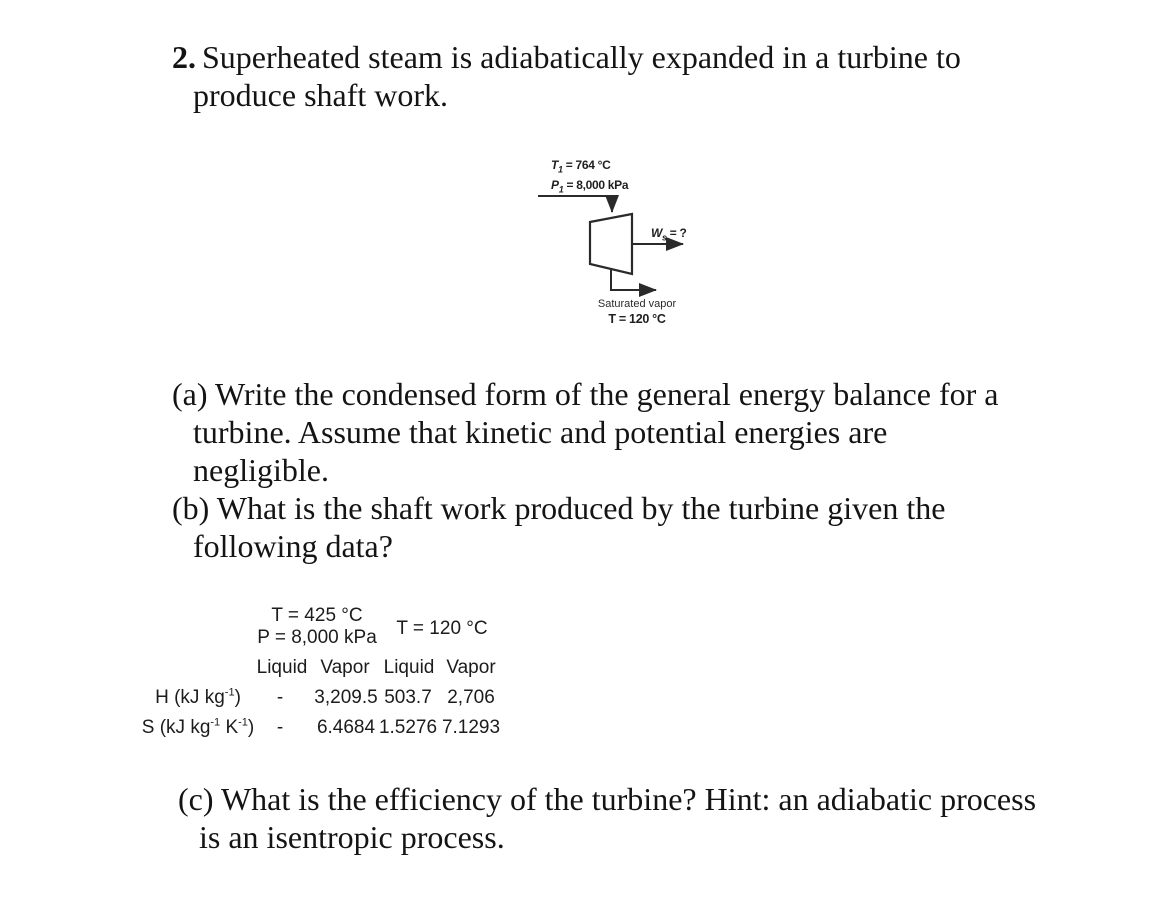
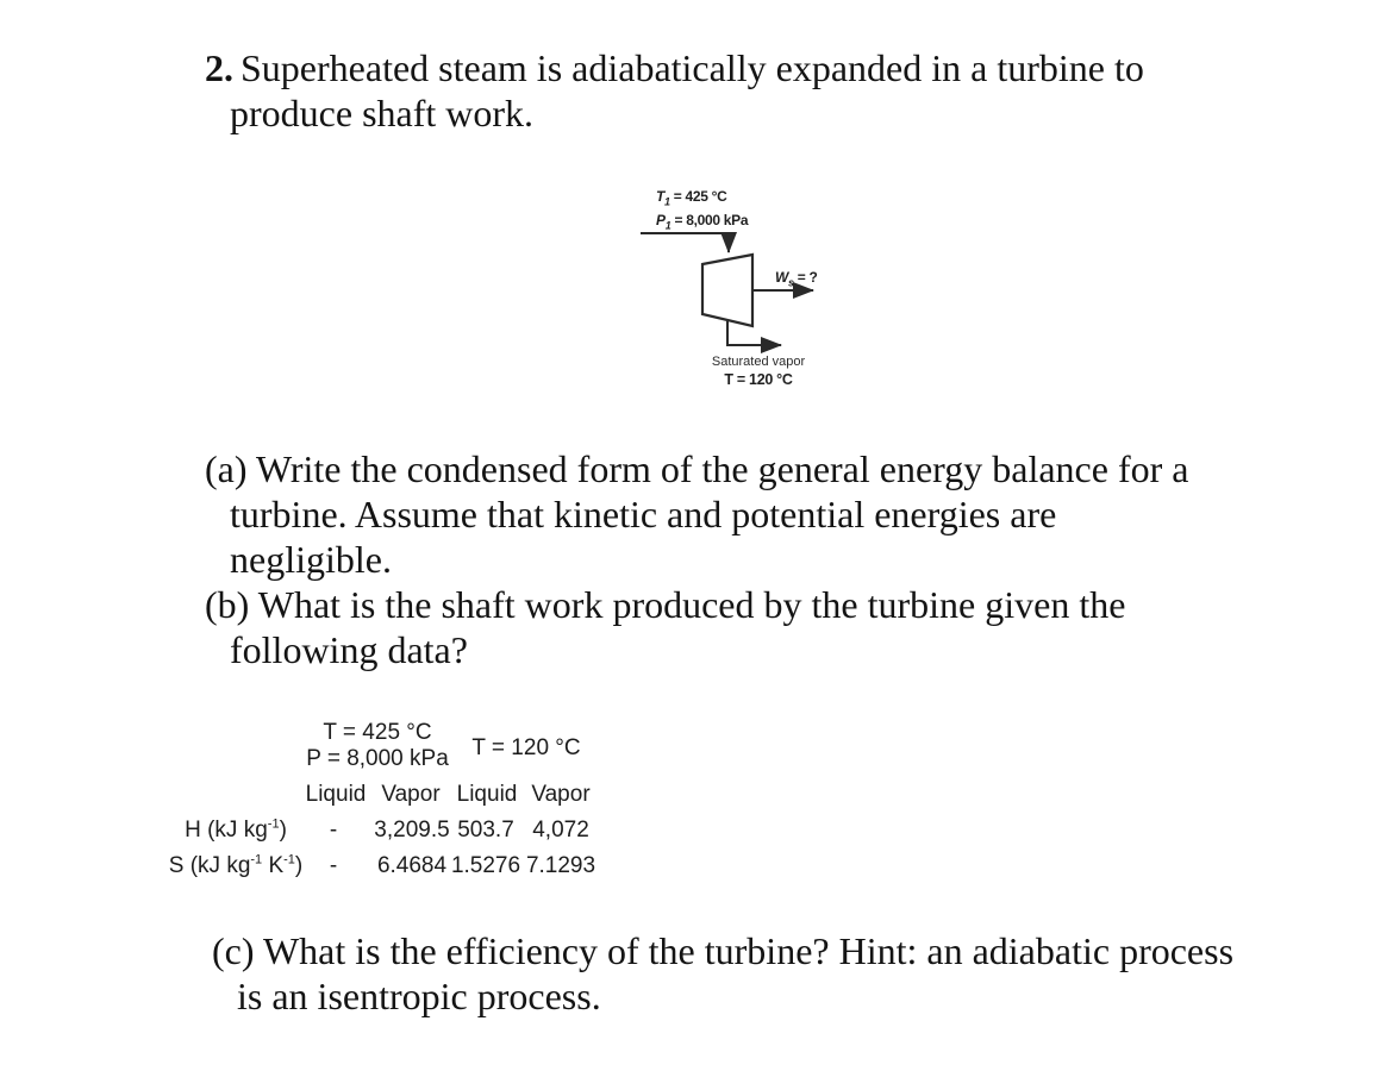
  2. Superheated steam is adiabatically expanded in a turbine to
  produce shaft work.
- T1 = 764 °C
+ T1 = 425 °C
  P1 = 8,000 kPa
  Ws = ?
  Saturated vapor
  T = 120 °C
  (a) Write the condensed form of the general energy balance for a
  turbine. Assume that kinetic and potential energies are
  negligible.
  (b) What is the shaft work produced by the turbine given the
  following data?
  T = 425 °C
  P = 8,000 kPa
  T = 120 °C
  Liquid
  Vapor
  Liquid
  Vapor
  H (kJ kg-1)
  -
  3,209.5
  503.7
- 2,706
+ 4,072
  S (kJ kg-1 K-1)
  -
  6.4684
  1.5276
  7.1293
  (c) What is the efficiency of the turbine? Hint: an adiabatic process
  is an isentropic process.
